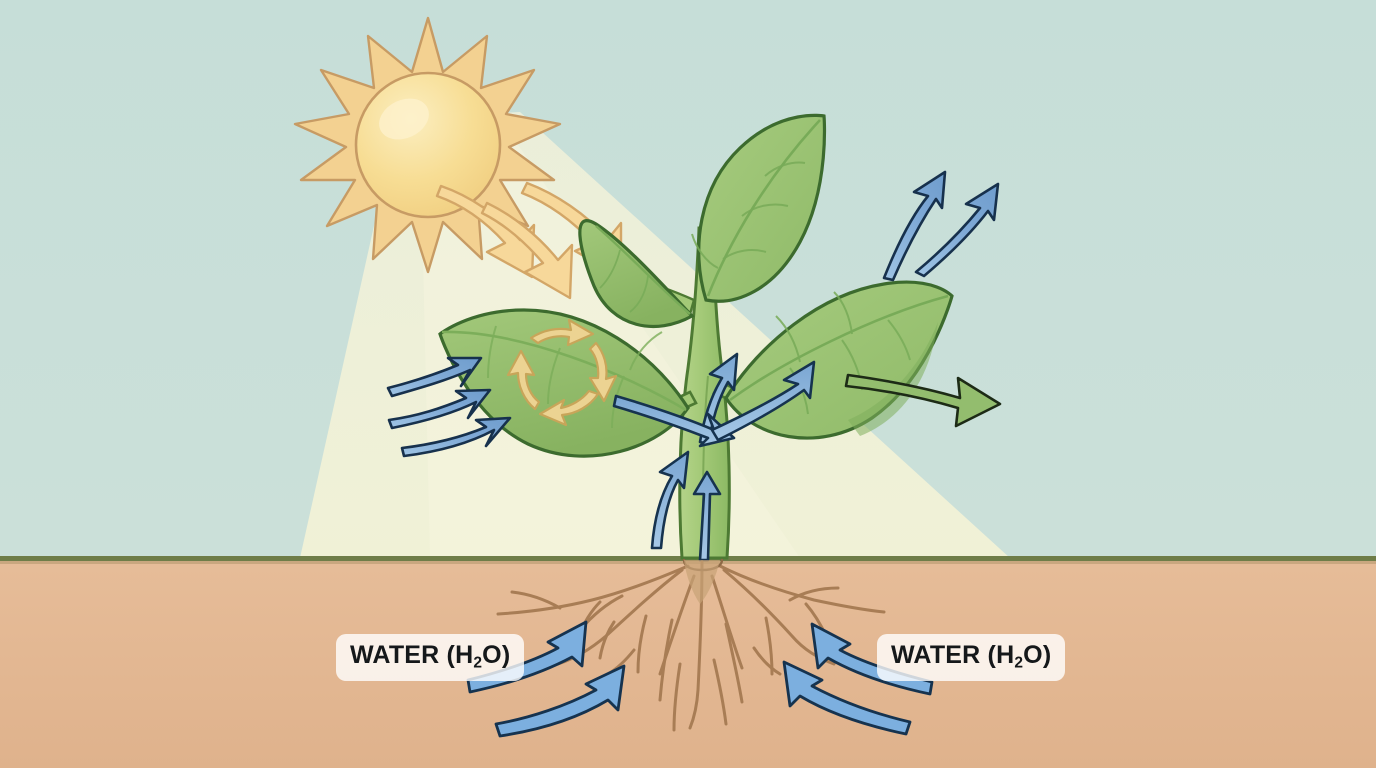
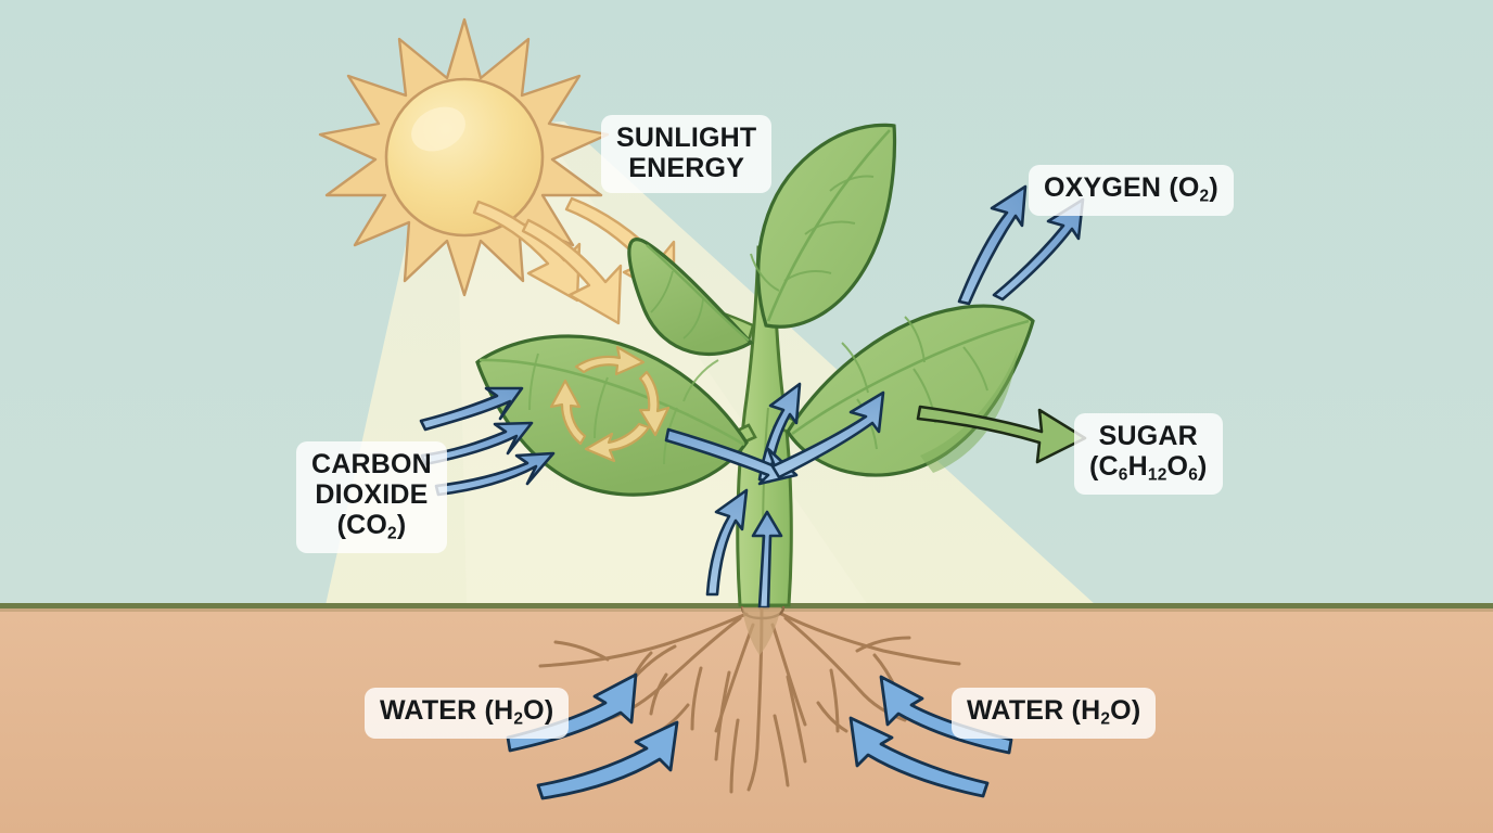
+ SUNLIGHT
+ ENERGY
+ OXYGEN (O2)
+ SUGAR
+ (C6H12O6)
+ CARBON
+ DIOXIDE
+ (CO2)
  WATER (H2O)
  WATER (H2O)
